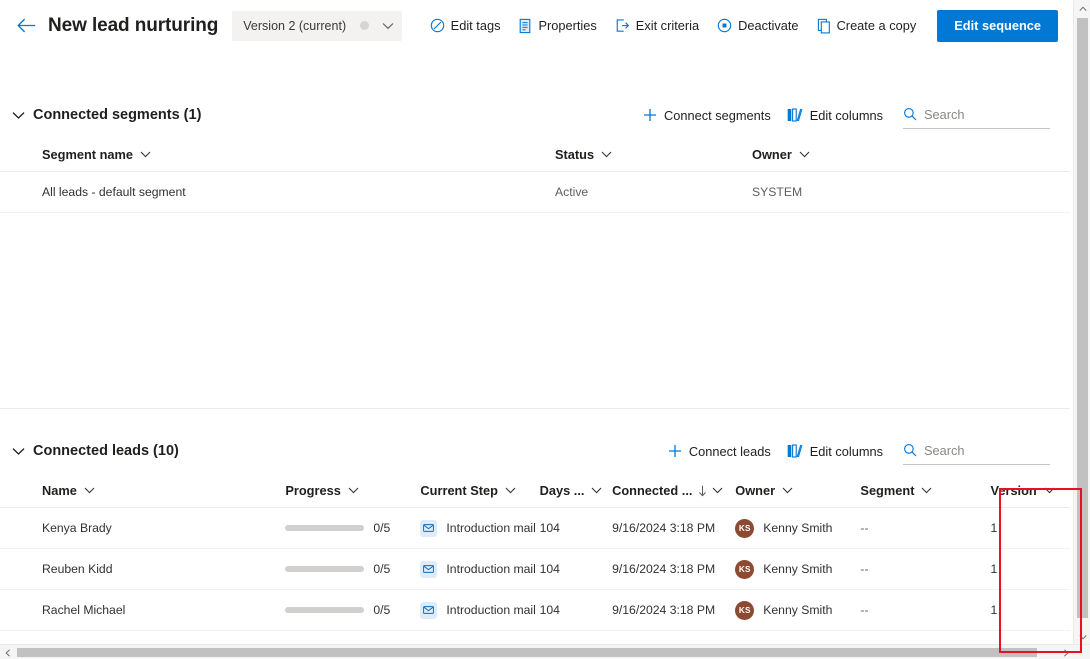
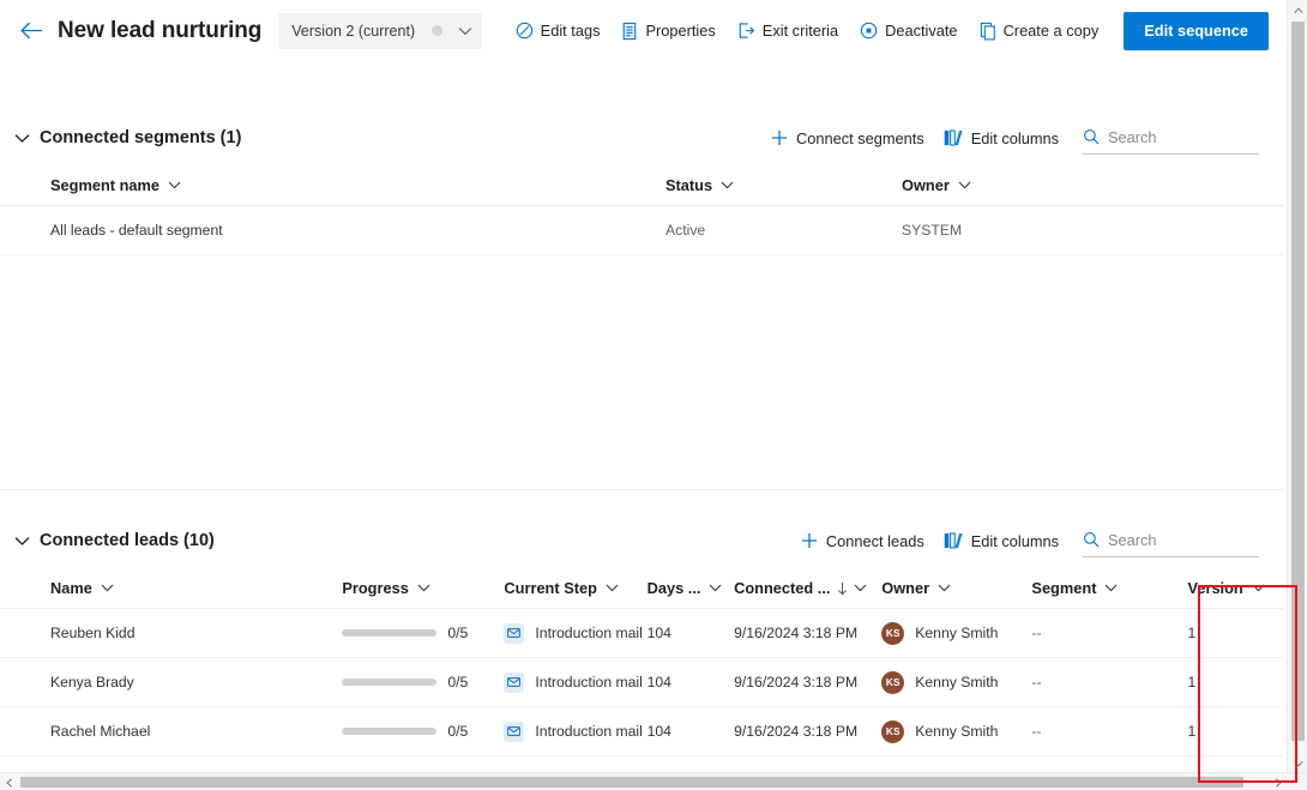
  New lead nurturing
  Version 2 (current)
  Edit tags
  Properties
  Exit criteria
  Deactivate
  Create a copy
  Edit sequence
  Connected segments (1)
  Connect segments
  Edit columns
  Search
  Segment name
  Status
  Owner
  All leads - default segment
  Active
  SYSTEM
  Connected leads (10)
  Connect leads
  Edit columns
  Search
  Name
  Progress
  Current Step
  Days ...
  Connected ...
  Owner
  Segment
  Version
- Kenya Brady
+ Reuben Kidd
  0/5
  Introduction mail
  104
  9/16/2024 3:18 PM
  KS
  Kenny Smith
  --
  1
- Reuben Kidd
+ Kenya Brady
  0/5
  Introduction mail
  104
  9/16/2024 3:18 PM
  KS
  Kenny Smith
  --
  1
  Rachel Michael
  0/5
  Introduction mail
  104
  9/16/2024 3:18 PM
  KS
  Kenny Smith
  --
  1
